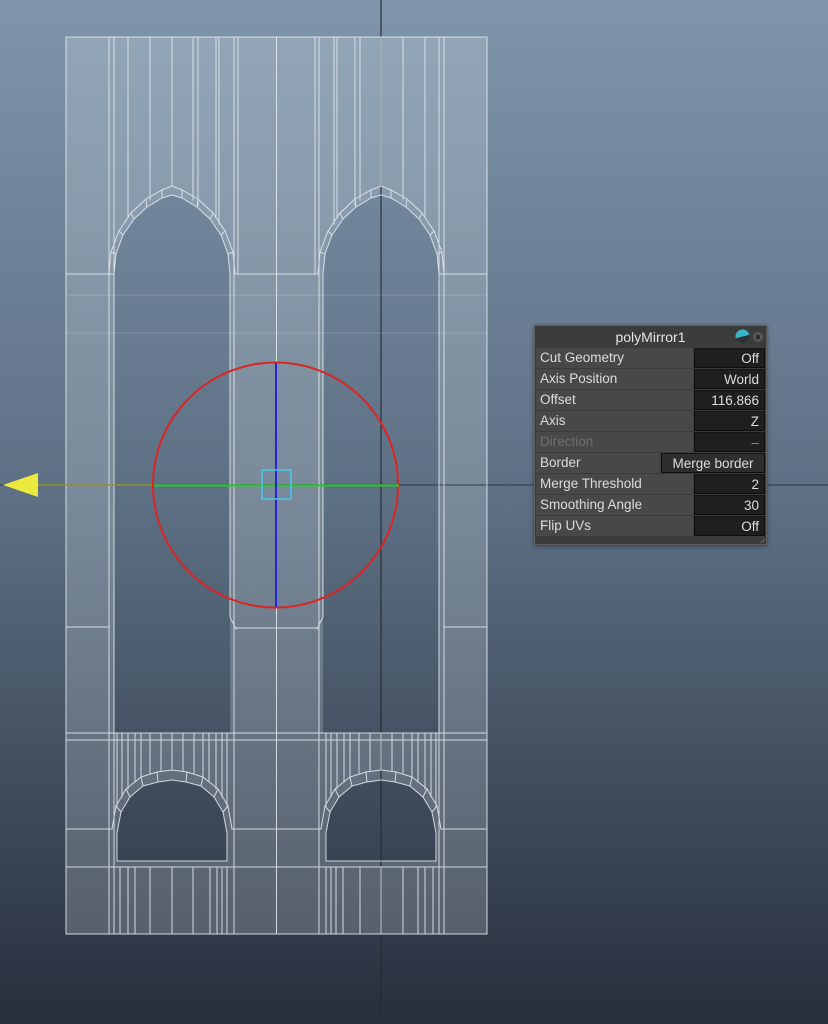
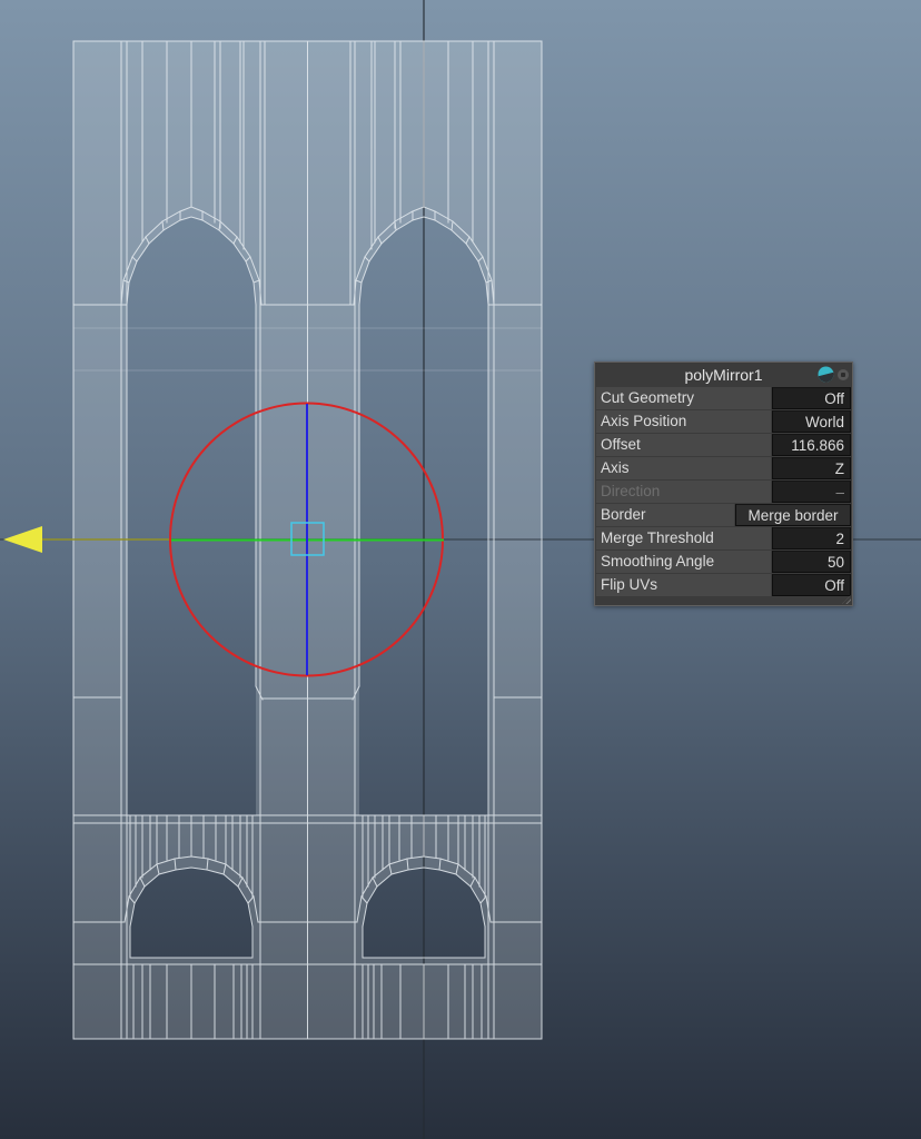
  polyMirror1
  Cut Geometry
  Off
  Axis Position
  World
  Offset
  116.866
  Axis
  Z
  Direction
  –
  Border
  Merge border
  Merge Threshold
  2
  Smoothing Angle
- 30
+ 50
  Flip UVs
  Off
